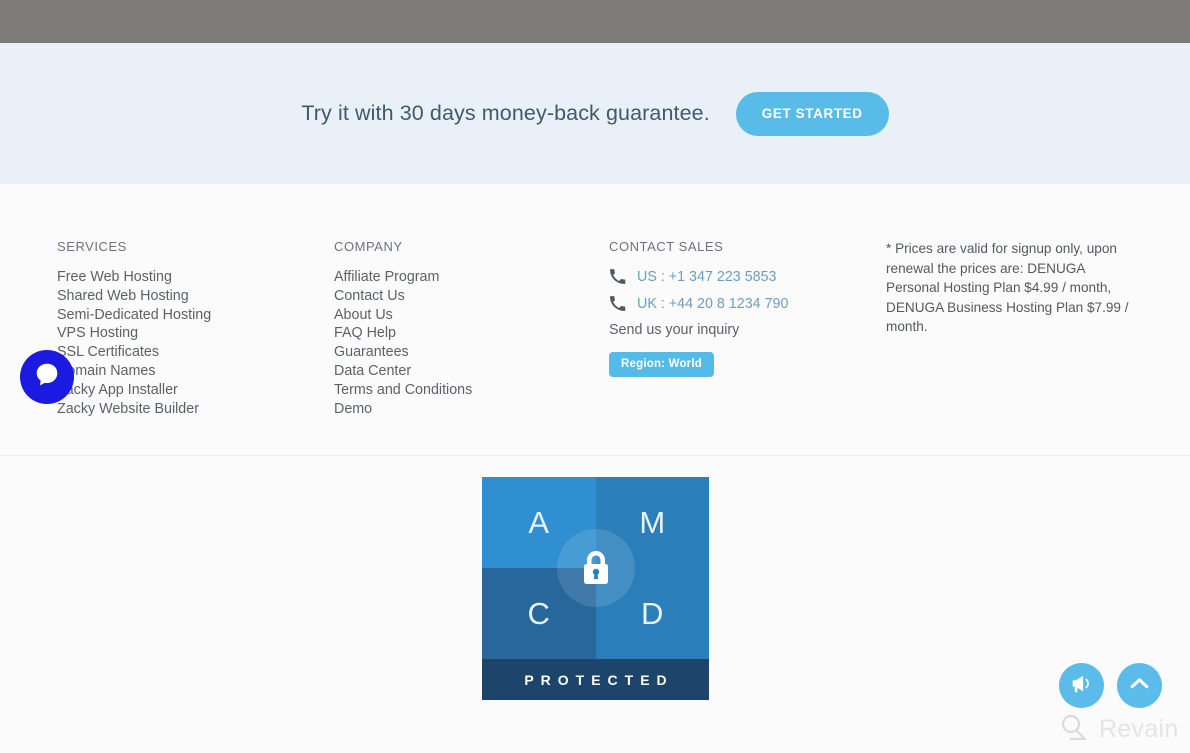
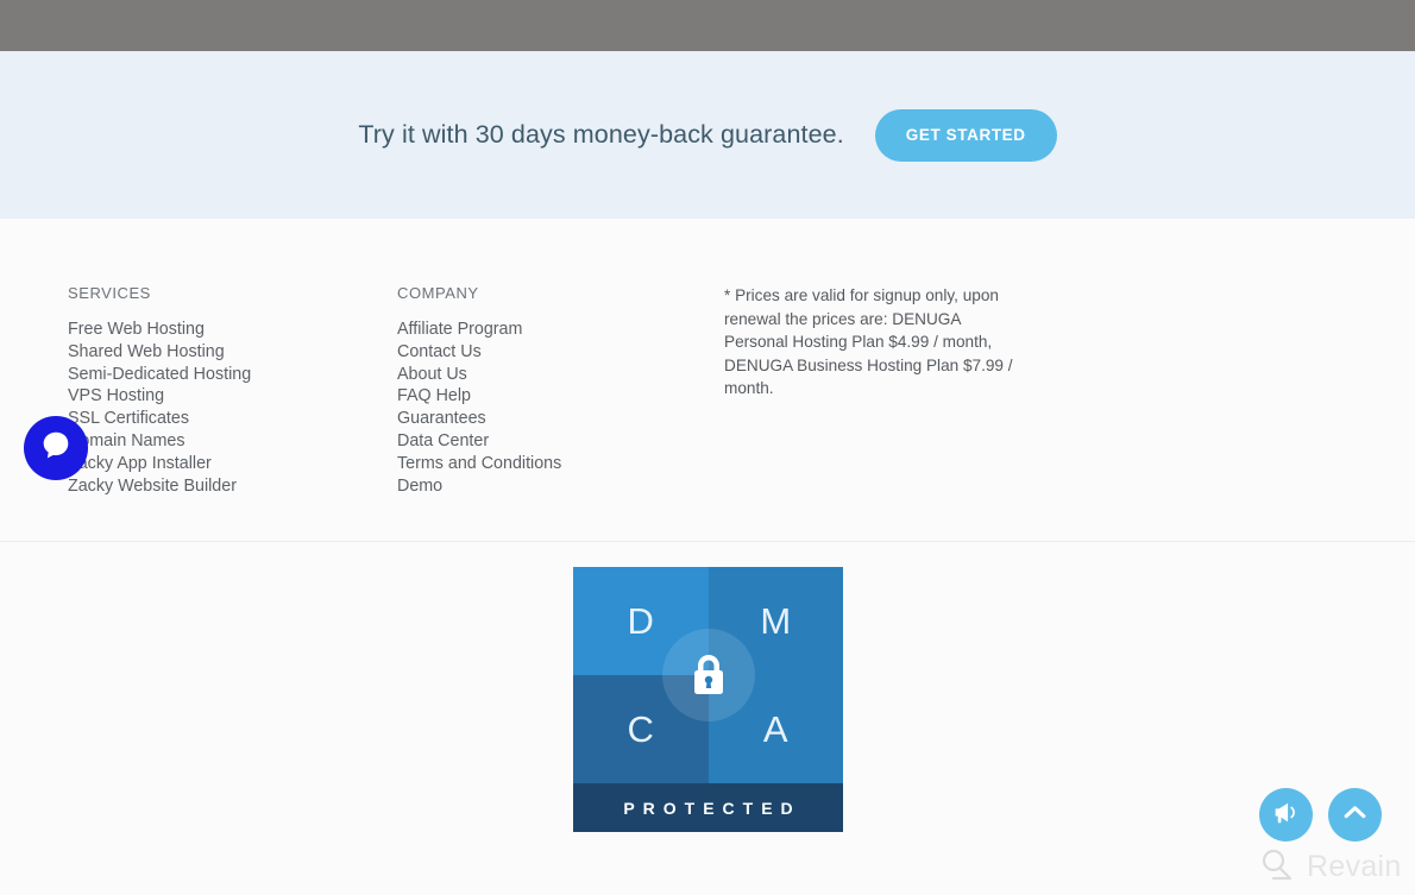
  Try it with 30 days money-back guarantee.
  GET STARTED
  SERVICES
  Free Web Hosting
  Shared Web Hosting
  Semi-Dedicated Hosting
  VPS Hosting
  SSL Certificates
  main Names
  cky App Installer
  Zacky Website Builder
  COMPANY
  Affiliate Program
  Contact Us
  About Us
  FAQ Help
  Guarantees
  Data Center
  Terms and Conditions
  Demo
- CONTACT SALES
- US : +1 347 223 5853
- UK : +44 20 8 1234 790
- Send us your inquiry
- Region: World
  * Prices are valid for signup only, upon renewal the prices are: DENUGA Personal Hosting Plan $4.99 / month, DENUGA Business Hosting Plan $7.99 / month.
- A
+ D
  M
  C
- D
+ A
  PROTECTED
